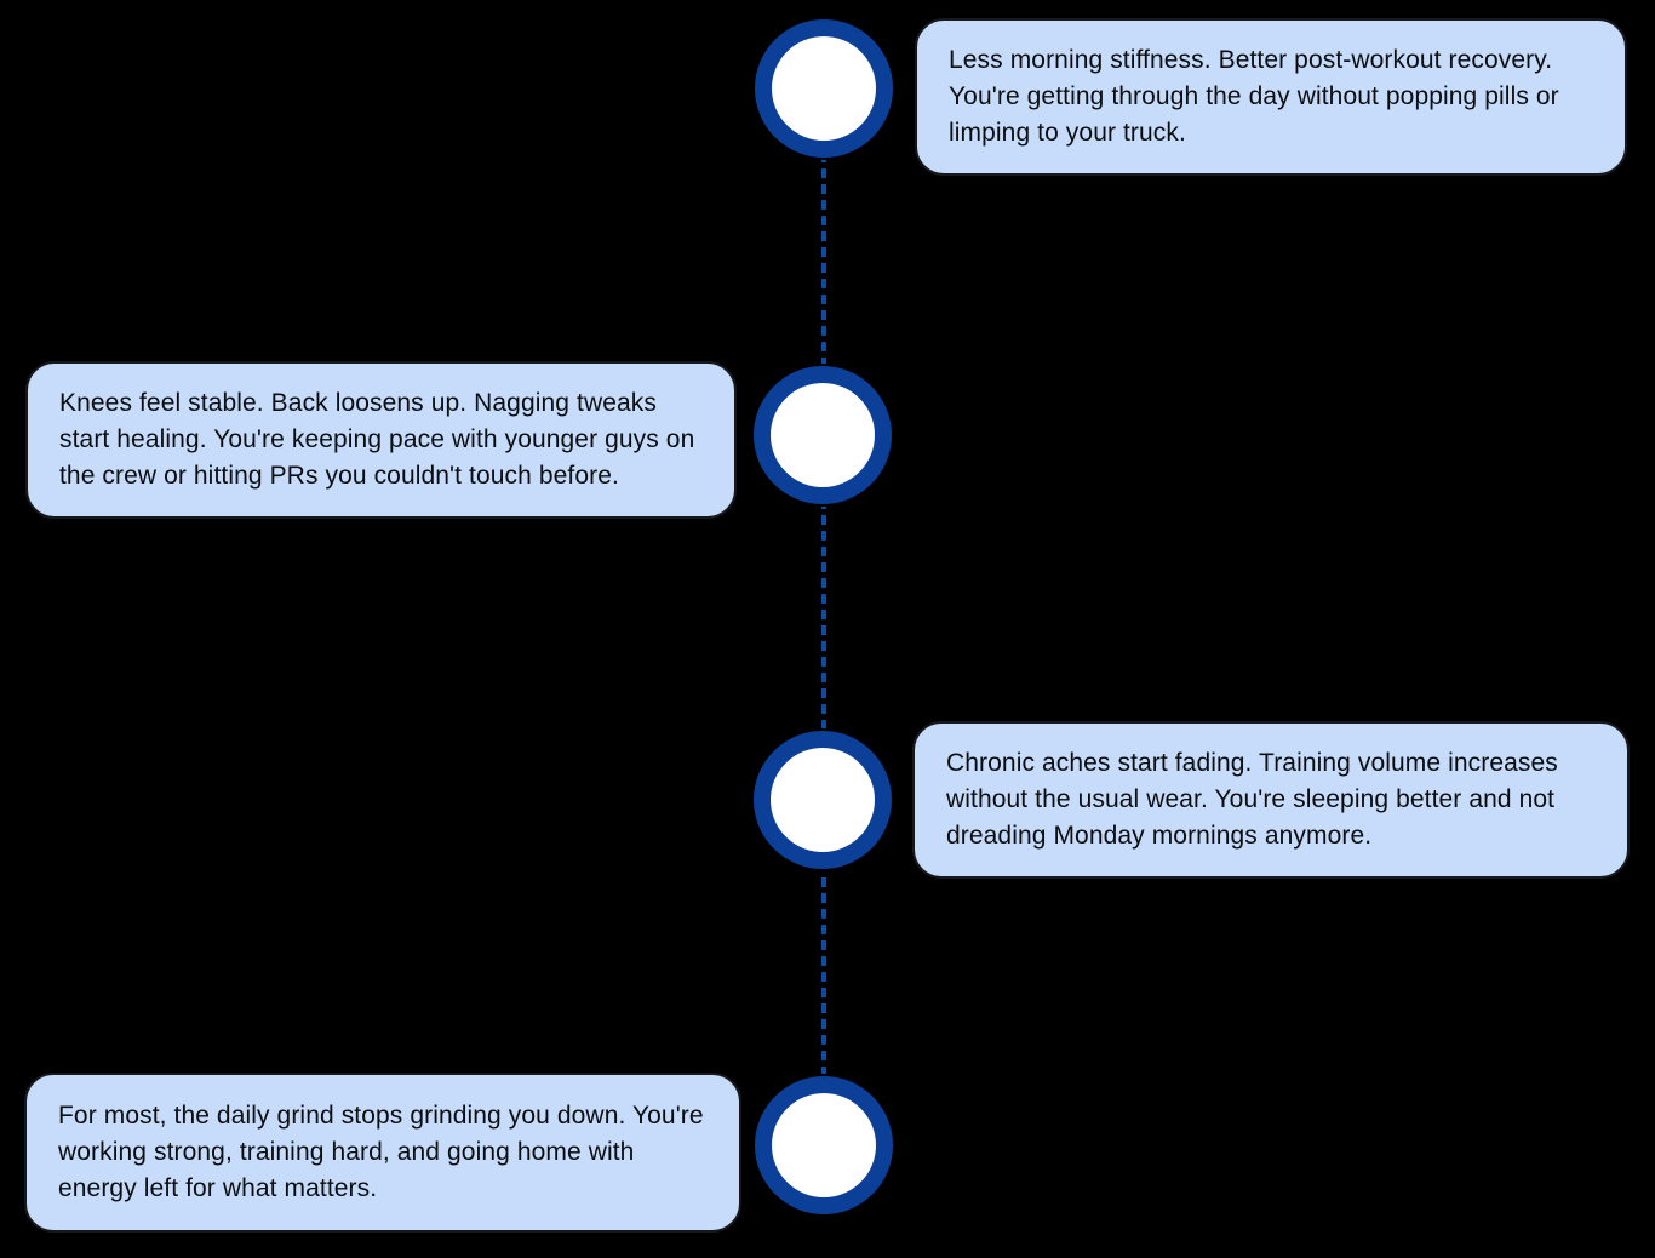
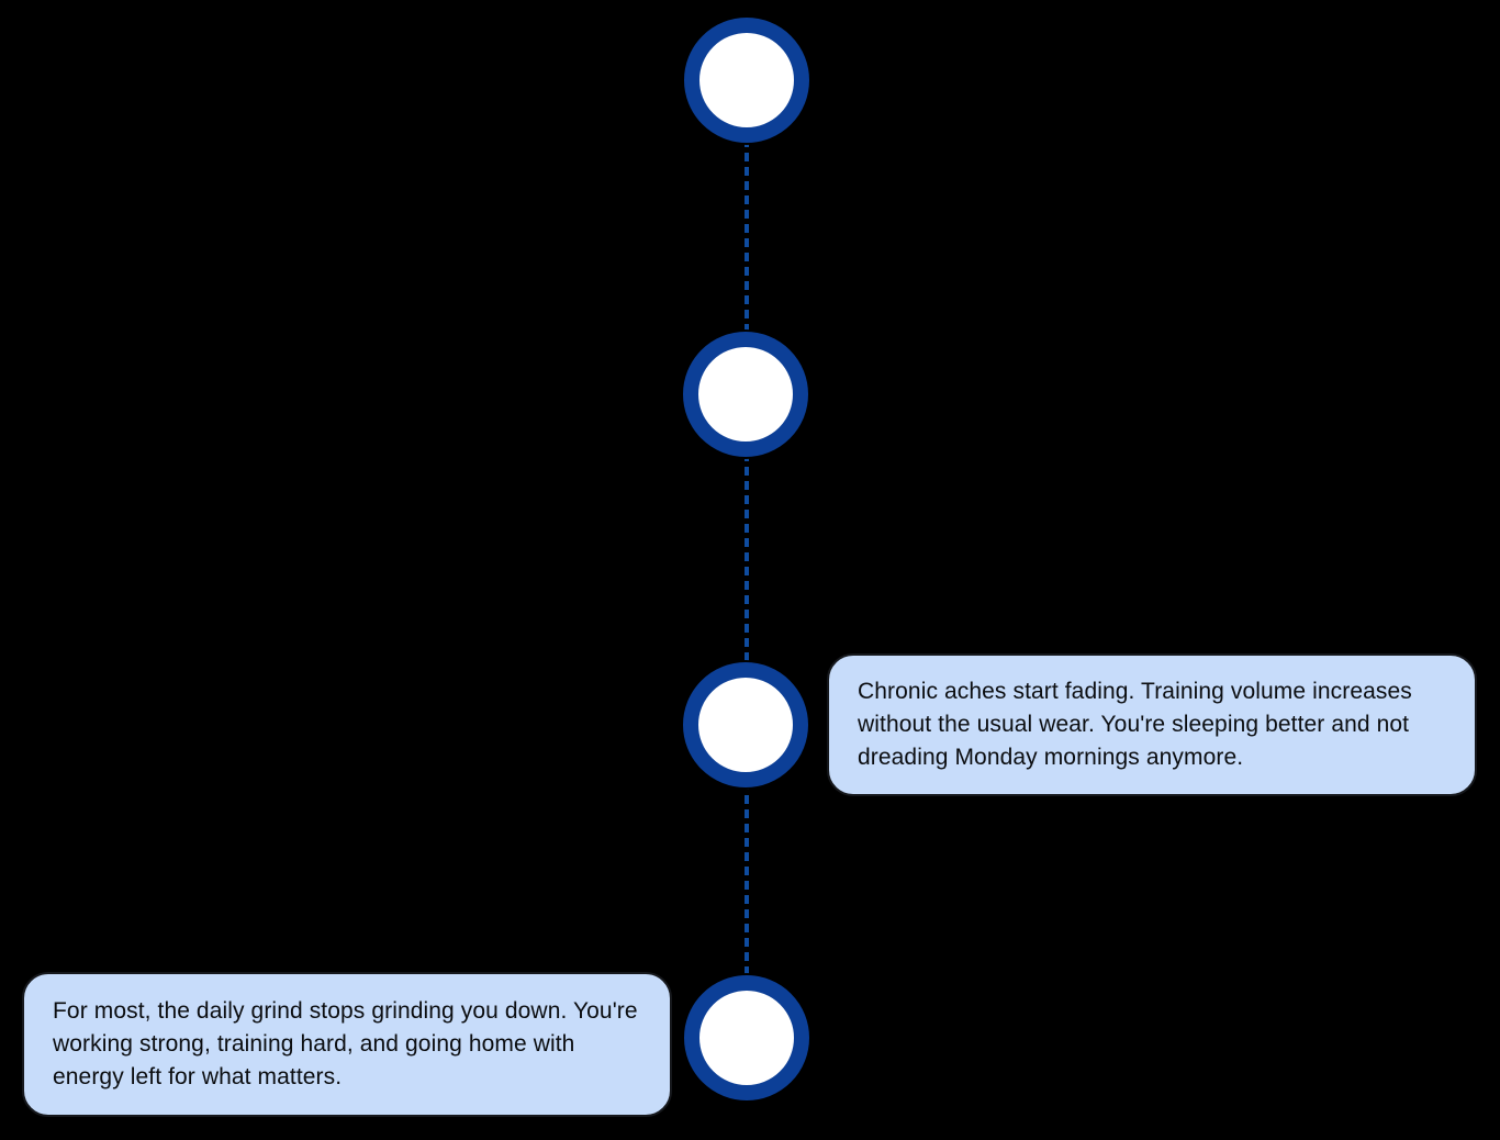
- Less morning stiffness. Better post-workout recovery. You're getting through the day without popping pills or limping to your truck.
- Knees feel stable. Back loosens up. Nagging tweaks start healing. You're keeping pace with younger guys on the crew or hitting PRs you couldn't touch before.
  Chronic aches start fading. Training volume increases without the usual wear. You're sleeping better and not dreading Monday mornings anymore.
  For most, the daily grind stops grinding you down. You're working strong, training hard, and going home with energy left for what matters.
